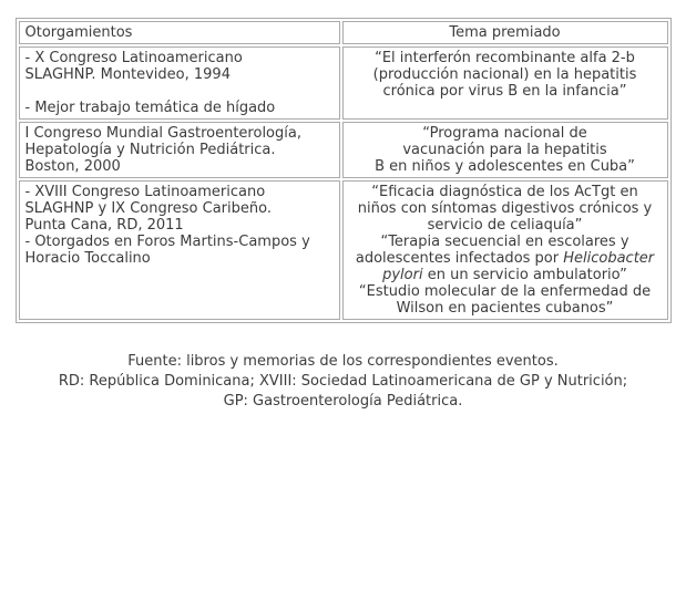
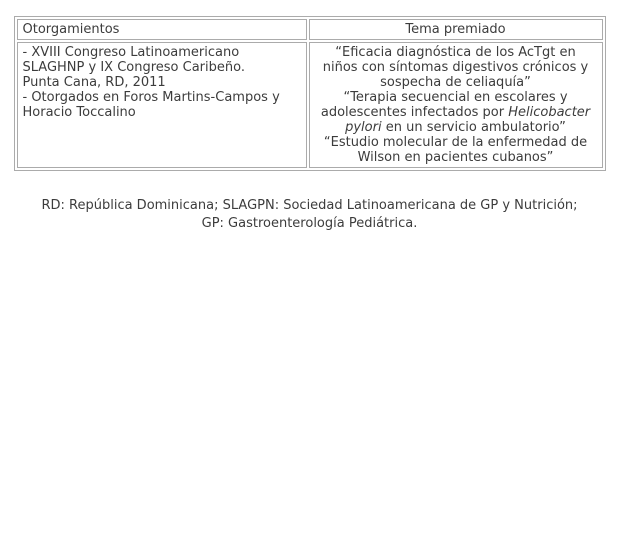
  Otorgamientos	Tema premiado
- - X Congreso Latinoamericano SLAGHNP. Montevideo, 1994 - Mejor trabajo temática de hígado	“El interferón recombinante alfa 2-b (producción nacional) en la hepatitis crónica por virus B en la infancia”
- I Congreso Mundial Gastroenterología, Hepatología y Nutrición Pediátrica. Boston, 2000	“Programa nacional de vacunación para la hepatitis B en niños y adolescentes en Cuba”
- - XVIII Congreso Latinoamericano SLAGHNP y IX Congreso Caribeño. Punta Cana, RD, 2011 - Otorgados en Foros Martins-Campos y Horacio Toccalino	“Eficacia diagnóstica de los AcTgt en niños con síntomas digestivos crónicos y servicio de celiaquía” “Terapia secuencial en escolares y adolescentes infectados por Helicobacter pylori en un servicio ambulatorio” “Estudio molecular de la enfermedad de Wilson en pacientes cubanos”
+ - XVIII Congreso Latinoamericano SLAGHNP y IX Congreso Caribeño. Punta Cana, RD, 2011 - Otorgados en Foros Martins-Campos y Horacio Toccalino	“Eficacia diagnóstica de los AcTgt en niños con síntomas digestivos crónicos y sospecha de celiaquía” “Terapia secuencial en escolares y adolescentes infectados por Helicobacter pylori en un servicio ambulatorio” “Estudio molecular de la enfermedad de Wilson en pacientes cubanos”
- Fuente: libros y memorias de los correspondientes eventos.
- RD: República Dominicana; XVIII: Sociedad Latinoamericana de GP y Nutrición;
+ RD: República Dominicana; SLAGPN: Sociedad Latinoamericana de GP y Nutrición;
  GP: Gastroenterología Pediátrica.
